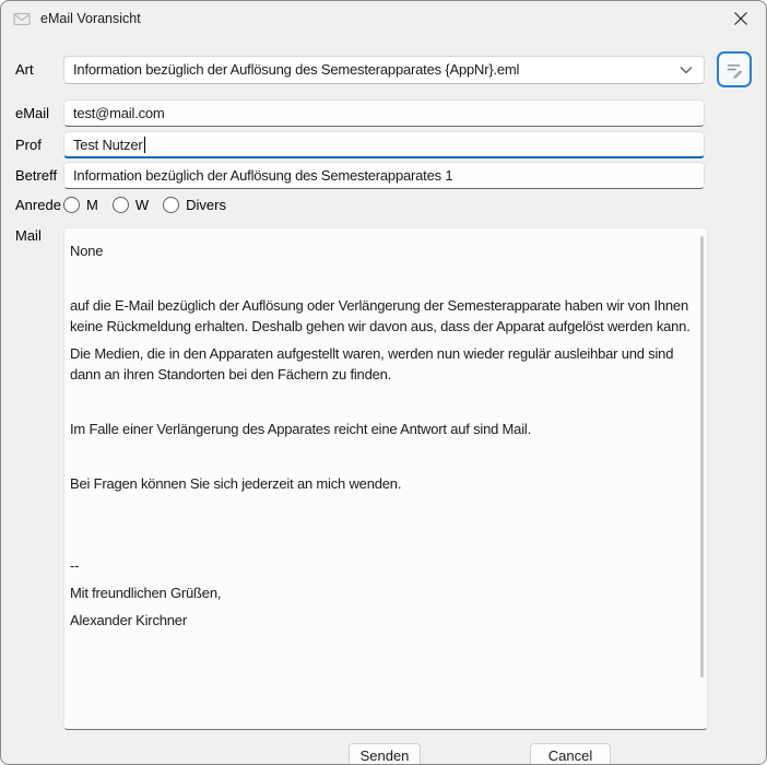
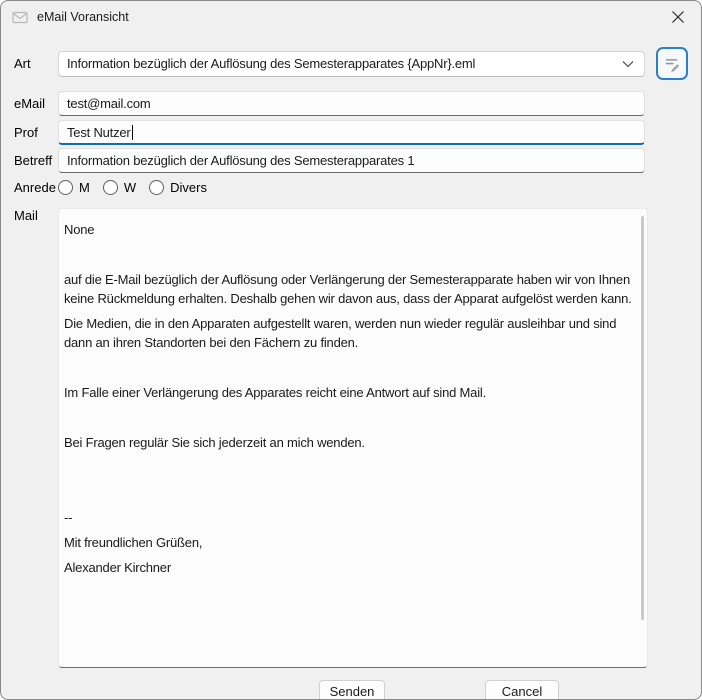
  eMail Voransicht
  Art
  Information bezüglich der Auflösung des Semesterapparates {AppNr}.eml
  eMail
  test@mail.com
  Prof
  Test Nutzer
  Betreff
  Information bezüglich der Auflösung des Semesterapparates 1
  Anrede
  M
  W
  Divers
  Mail
  None
  auf die E-Mail bezüglich der Auflösung oder Verlängerung der Semesterapparate haben wir von Ihnen keine Rückmeldung erhalten. Deshalb gehen wir davon aus, dass der Apparat aufgelöst werden kann.
  Die Medien, die in den Apparaten aufgestellt waren, werden nun wieder regulär ausleihbar und sind dann an ihren Standorten bei den Fächern zu finden.
  Im Falle einer Verlängerung des Apparates reicht eine Antwort auf sind Mail.
- Bei Fragen können Sie sich jederzeit an mich wenden.
+ Bei Fragen regulär Sie sich jederzeit an mich wenden.
  --
  Mit freundlichen Grüßen,
  Alexander Kirchner
  Senden
  Cancel
